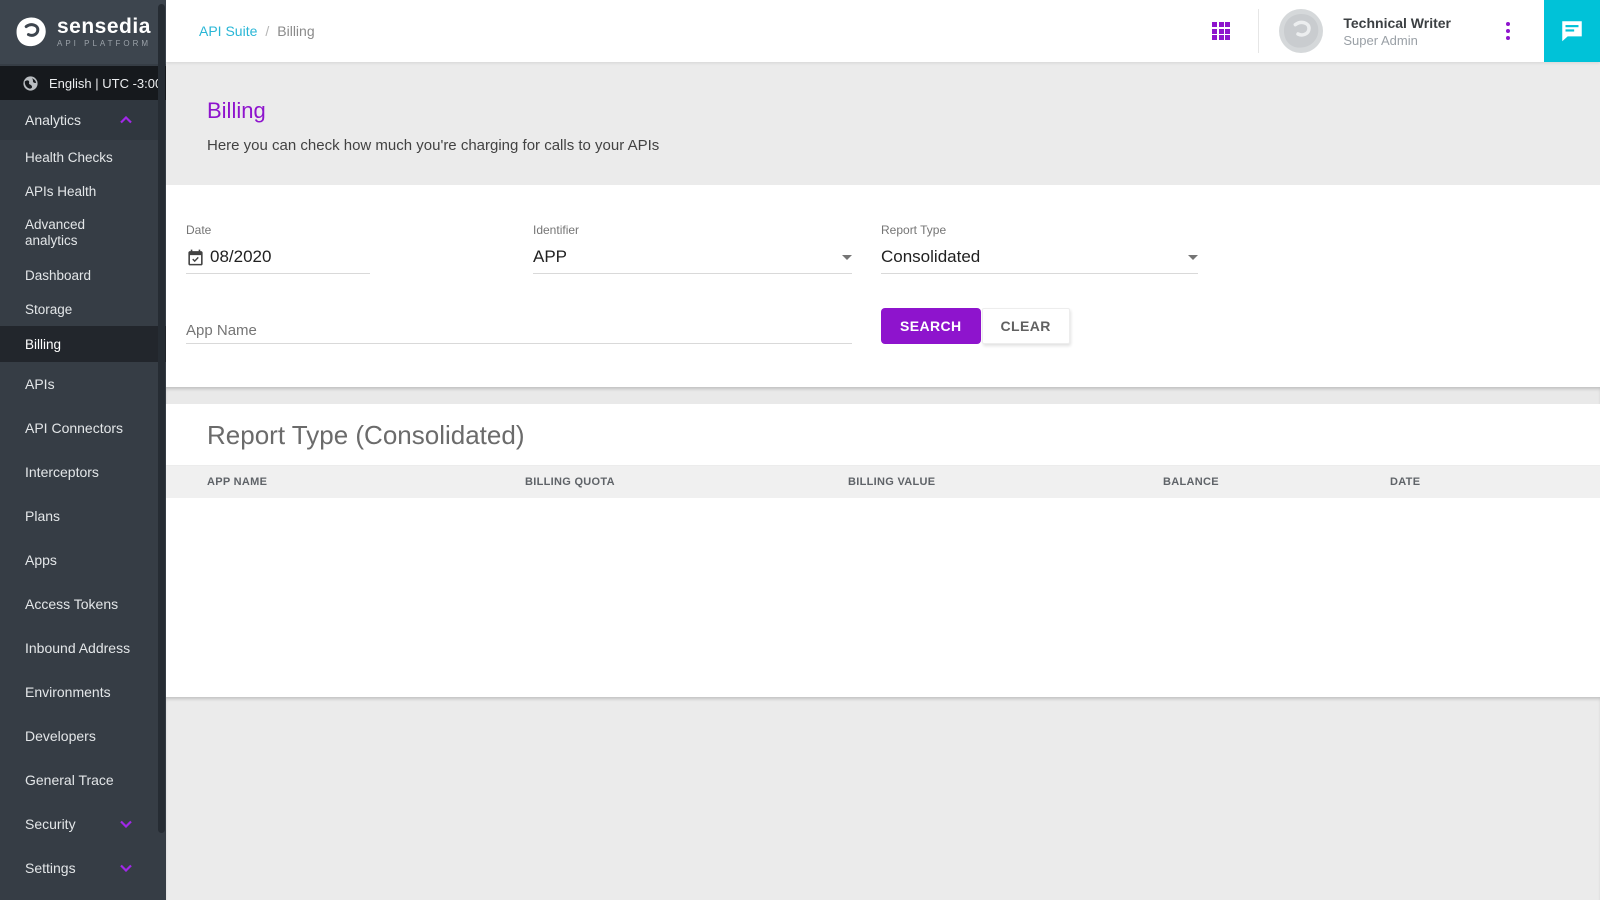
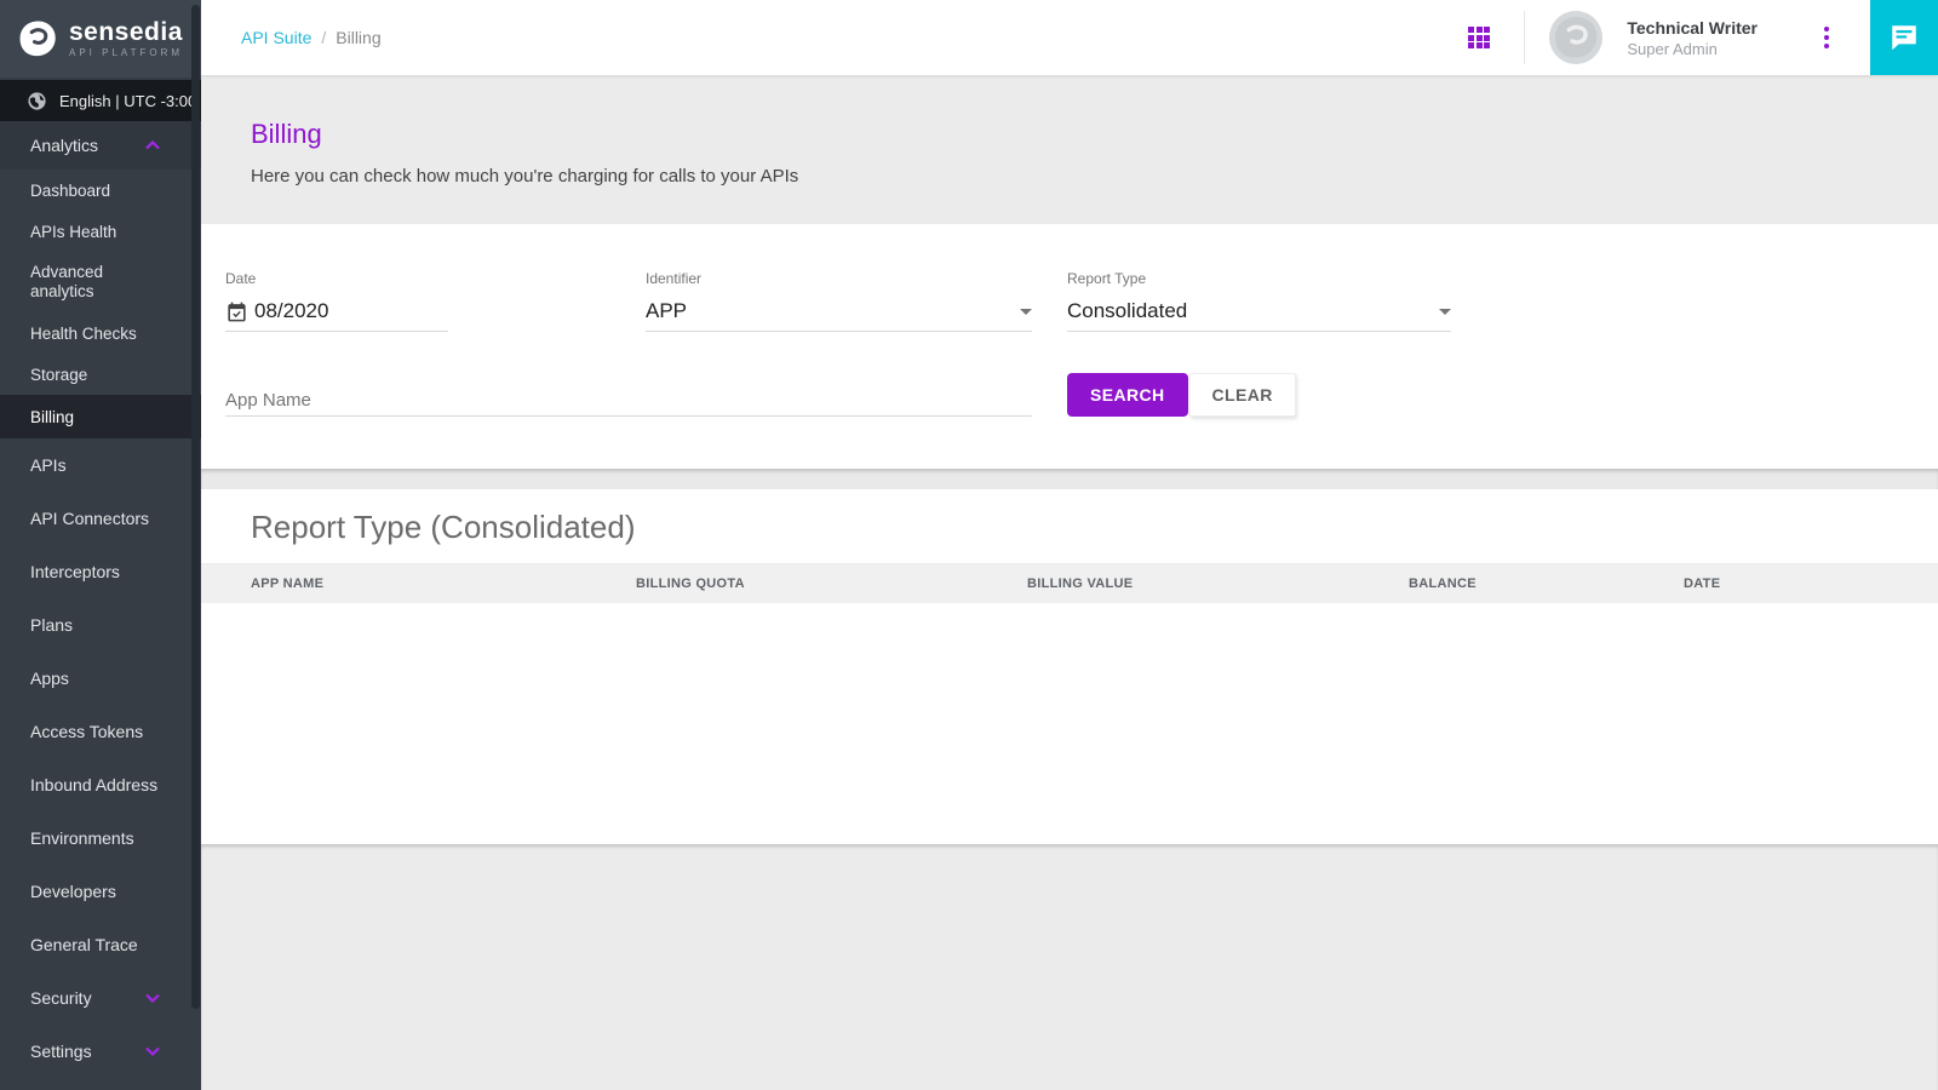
  sensedia
  API PLATFORM
  English | UTC -3:0
  Analytics
- Health Checks
+ Dashboard
  APIs Health
  Advanced analytics
- Dashboard
+ Health Checks
  Storage
  Billing
  APIs
  API Connectors
  Interceptors
  Plans
  Apps
  Access Tokens
  Inbound Address
  Environments
  Developers
  General Trace
  Security
  Settings
  API Suite
  /
  Billing
  Technical Writer
  Super Admin
  Billing
  Here you can check how much you're charging for calls to your APIs
  Date
  08/2020
  Identifier
  APP
  Report Type
  Consolidated
  App Name
  SEARCH
  CLEAR
  Report Type (Consolidated)
  APP NAME
  BILLING QUOTA
  BILLING VALUE
  BALANCE
  DATE
